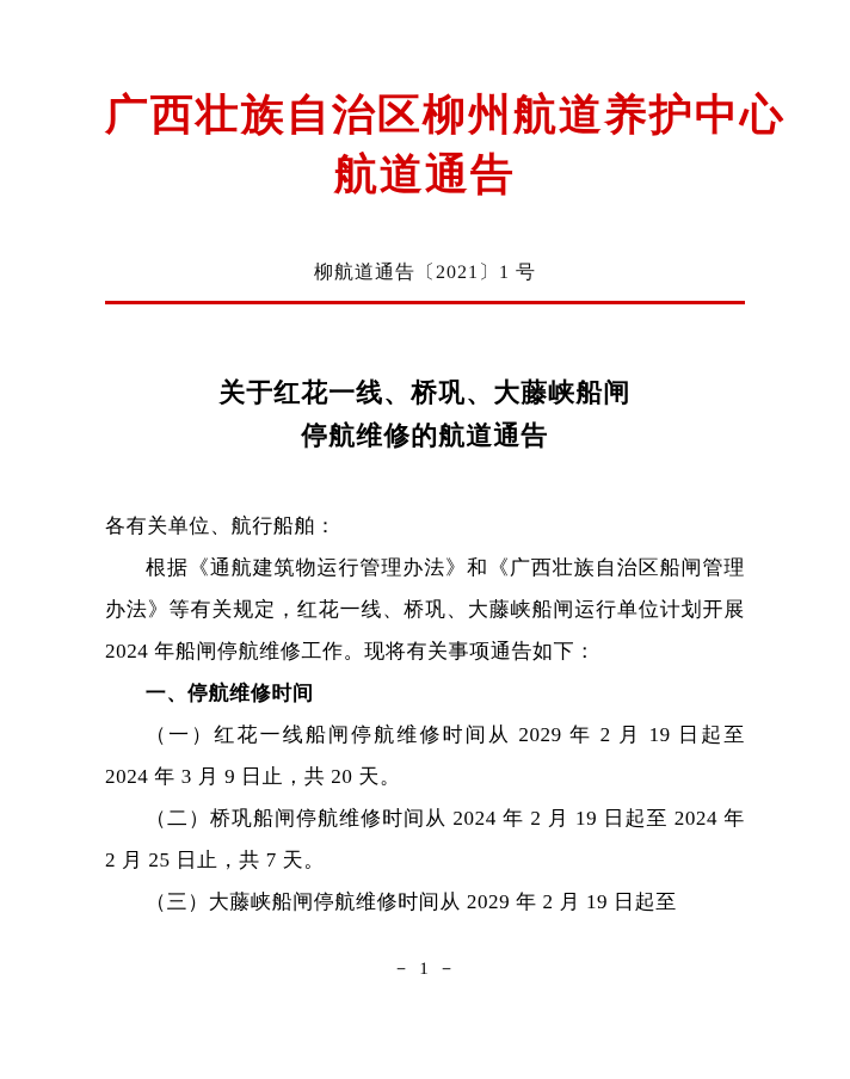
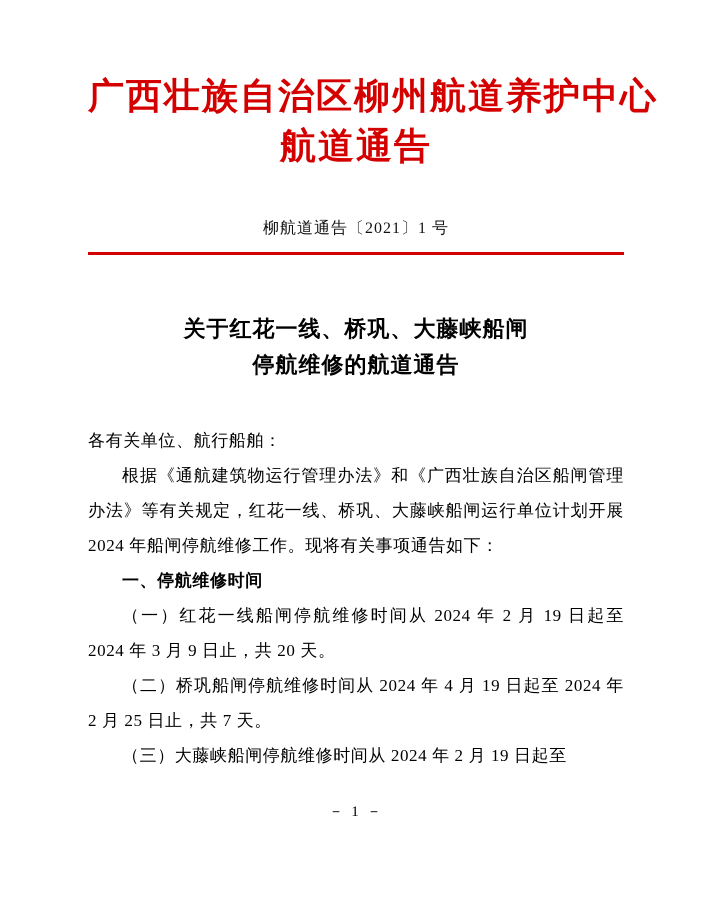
  广西壮族自治区柳州航道养护中心
  航道通告
  柳航道通告〔2021〕1 号
  关于红花一线、桥巩、大藤峡船闸
  停航维修的航道通告
  各有关单位、航行船舶：
  根据《通航建筑物运行管理办法》和《广西壮族自治区船闸管理办法》等有关规定，红花一线、桥巩、大藤峡船闸运行单位计划开展 2024 年船闸停航维修工作。现将有关事项通告如下：
  一、停航维修时间
- （一）红花一线船闸停航维修时间从 2029 年 2 月 19 日起至 2024 年 3 月 9 日止，共 20 天。
+ （一）红花一线船闸停航维修时间从 2024 年 2 月 19 日起至 2024 年 3 月 9 日止，共 20 天。
- （二）桥巩船闸停航维修时间从 2024 年 2 月 19 日起至 2024 年 2 月 25 日止，共 7 天。
+ （二）桥巩船闸停航维修时间从 2024 年 4 月 19 日起至 2024 年 2 月 25 日止，共 7 天。
- （三）大藤峡船闸停航维修时间从 2029 年 2 月 19 日起至
+ （三）大藤峡船闸停航维修时间从 2024 年 2 月 19 日起至
  － 1 －
